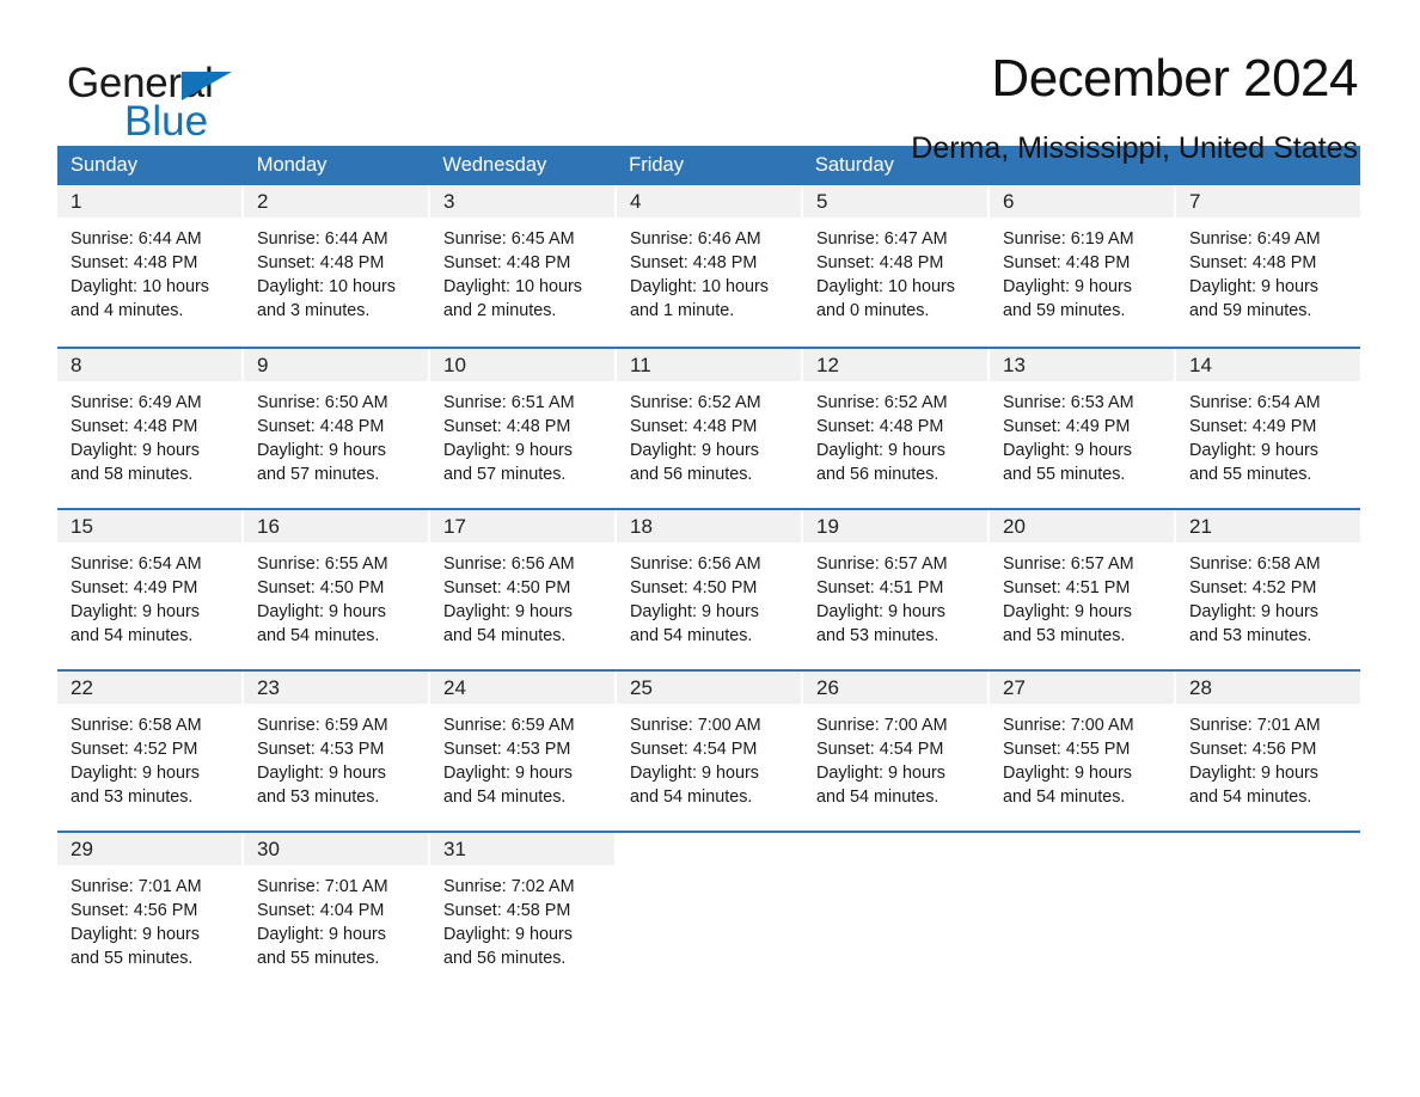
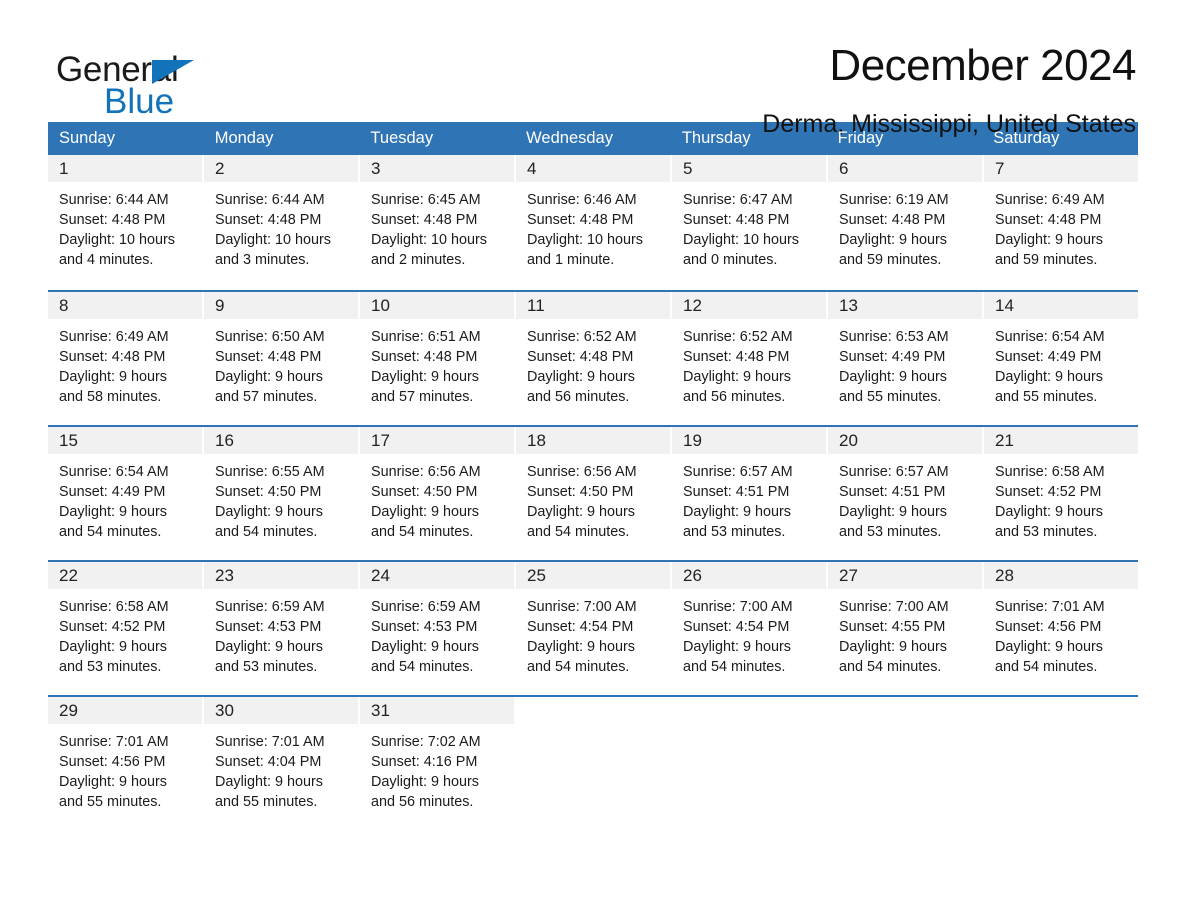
  General
  Blue
  December 2024
  Derma, Mississippi, United States
  Sunday
  Monday
+ Tuesday
  Wednesday
+ Thursday
  Friday
  Saturday
  1
  Sunrise: 6:44 AM
  Sunset: 4:48 PM
  Daylight: 10 hours
  and 4 minutes.
  2
  Sunrise: 6:44 AM
  Sunset: 4:48 PM
  Daylight: 10 hours
  and 3 minutes.
  3
  Sunrise: 6:45 AM
  Sunset: 4:48 PM
  Daylight: 10 hours
  and 2 minutes.
  4
  Sunrise: 6:46 AM
  Sunset: 4:48 PM
  Daylight: 10 hours
  and 1 minute.
  5
  Sunrise: 6:47 AM
  Sunset: 4:48 PM
  Daylight: 10 hours
  and 0 minutes.
  6
  Sunrise: 6:19 AM
  Sunset: 4:48 PM
  Daylight: 9 hours
  and 59 minutes.
  7
  Sunrise: 6:49 AM
  Sunset: 4:48 PM
  Daylight: 9 hours
  and 59 minutes.
  8
  Sunrise: 6:49 AM
  Sunset: 4:48 PM
  Daylight: 9 hours
  and 58 minutes.
  9
  Sunrise: 6:50 AM
  Sunset: 4:48 PM
  Daylight: 9 hours
  and 57 minutes.
  10
  Sunrise: 6:51 AM
  Sunset: 4:48 PM
  Daylight: 9 hours
  and 57 minutes.
  11
  Sunrise: 6:52 AM
  Sunset: 4:48 PM
  Daylight: 9 hours
  and 56 minutes.
  12
  Sunrise: 6:52 AM
  Sunset: 4:48 PM
  Daylight: 9 hours
  and 56 minutes.
  13
  Sunrise: 6:53 AM
  Sunset: 4:49 PM
  Daylight: 9 hours
  and 55 minutes.
  14
  Sunrise: 6:54 AM
  Sunset: 4:49 PM
  Daylight: 9 hours
  and 55 minutes.
  15
  Sunrise: 6:54 AM
  Sunset: 4:49 PM
  Daylight: 9 hours
  and 54 minutes.
  16
  Sunrise: 6:55 AM
  Sunset: 4:50 PM
  Daylight: 9 hours
  and 54 minutes.
  17
  Sunrise: 6:56 AM
  Sunset: 4:50 PM
  Daylight: 9 hours
  and 54 minutes.
  18
  Sunrise: 6:56 AM
  Sunset: 4:50 PM
  Daylight: 9 hours
  and 54 minutes.
  19
  Sunrise: 6:57 AM
  Sunset: 4:51 PM
  Daylight: 9 hours
  and 53 minutes.
  20
  Sunrise: 6:57 AM
  Sunset: 4:51 PM
  Daylight: 9 hours
  and 53 minutes.
  21
  Sunrise: 6:58 AM
  Sunset: 4:52 PM
  Daylight: 9 hours
  and 53 minutes.
  22
  Sunrise: 6:58 AM
  Sunset: 4:52 PM
  Daylight: 9 hours
  and 53 minutes.
  23
  Sunrise: 6:59 AM
  Sunset: 4:53 PM
  Daylight: 9 hours
  and 53 minutes.
  24
  Sunrise: 6:59 AM
  Sunset: 4:53 PM
  Daylight: 9 hours
  and 54 minutes.
  25
  Sunrise: 7:00 AM
  Sunset: 4:54 PM
  Daylight: 9 hours
  and 54 minutes.
  26
  Sunrise: 7:00 AM
  Sunset: 4:54 PM
  Daylight: 9 hours
  and 54 minutes.
  27
  Sunrise: 7:00 AM
  Sunset: 4:55 PM
  Daylight: 9 hours
  and 54 minutes.
  28
  Sunrise: 7:01 AM
  Sunset: 4:56 PM
  Daylight: 9 hours
  and 54 minutes.
  29
  Sunrise: 7:01 AM
  Sunset: 4:56 PM
  Daylight: 9 hours
  and 55 minutes.
  30
  Sunrise: 7:01 AM
  Sunset: 4:04 PM
  Daylight: 9 hours
  and 55 minutes.
  31
  Sunrise: 7:02 AM
- Sunset: 4:58 PM
+ Sunset: 4:16 PM
  Daylight: 9 hours
  and 56 minutes.
